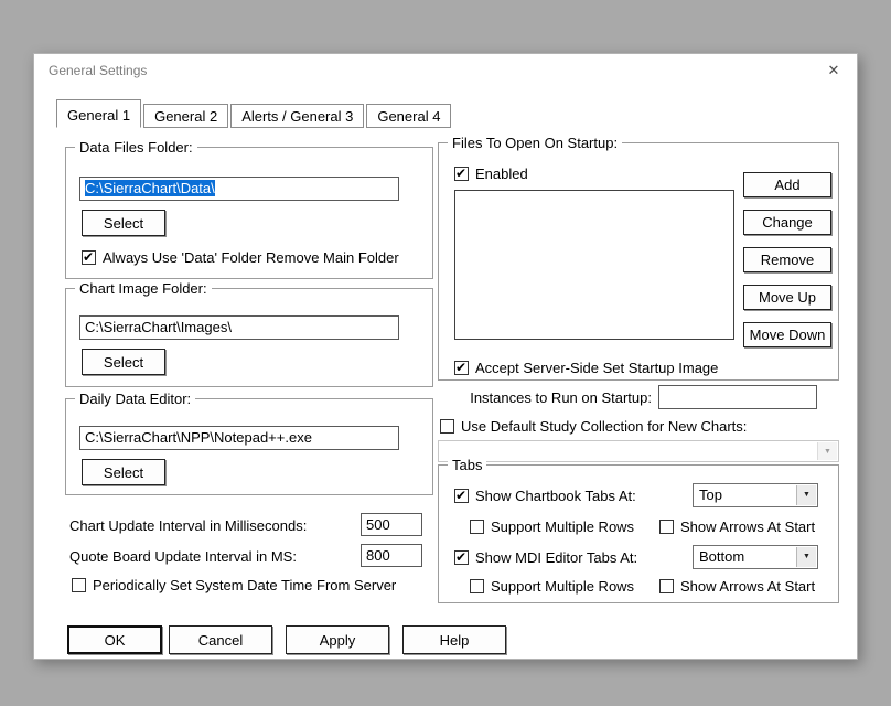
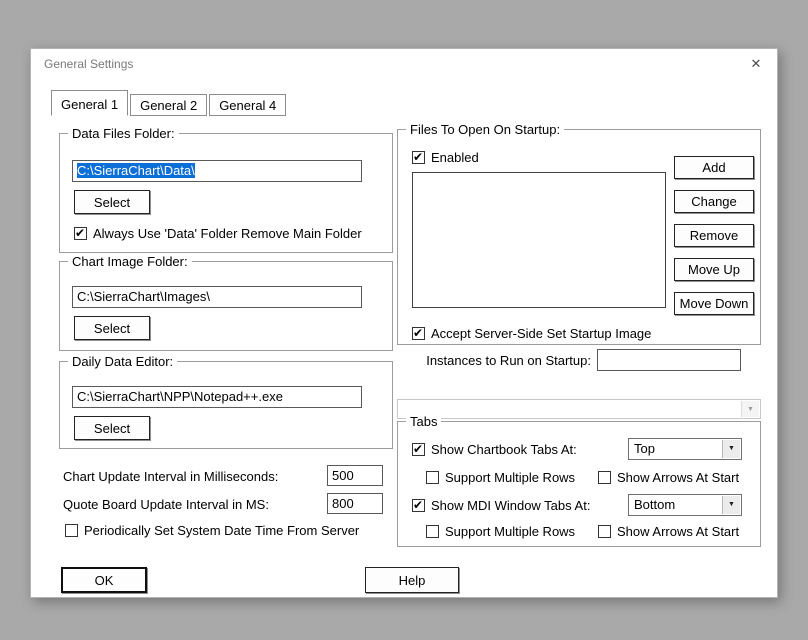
  General Settings
  ✕
  General 1
  General 2
- Alerts / General 3
  General 4
  Data Files Folder:
  C:\SierraChart\Data\
  Select
  ✔
  Always Use 'Data' Folder Remove Main Folder
  Chart Image Folder:
  C:\SierraChart\Images\
  Select
  Daily Data Editor:
  C:\SierraChart\NPP\Notepad++.exe
  Select
  Chart Update Interval in Milliseconds:
  500
  Quote Board Update Interval in MS:
  800
  Periodically Set System Date Time From Server
  Files To Open On Startup:
  ✔
  Enabled
  Add
  Change
  Remove
  Move Up
  Move Down
  ✔
  Accept Server-Side Set Startup Image
  Instances to Run on Startup:
- Use Default Study Collection for New Charts:
  Tabs
  ✔
  Show Chartbook Tabs At:
  Top
  Support Multiple Rows
  Show Arrows At Start
  ✔
- Show MDI Editor Tabs At:
+ Show MDI Window Tabs At:
  Bottom
  Support Multiple Rows
  Show Arrows At Start
  OK
- Cancel
- Apply
  Help
